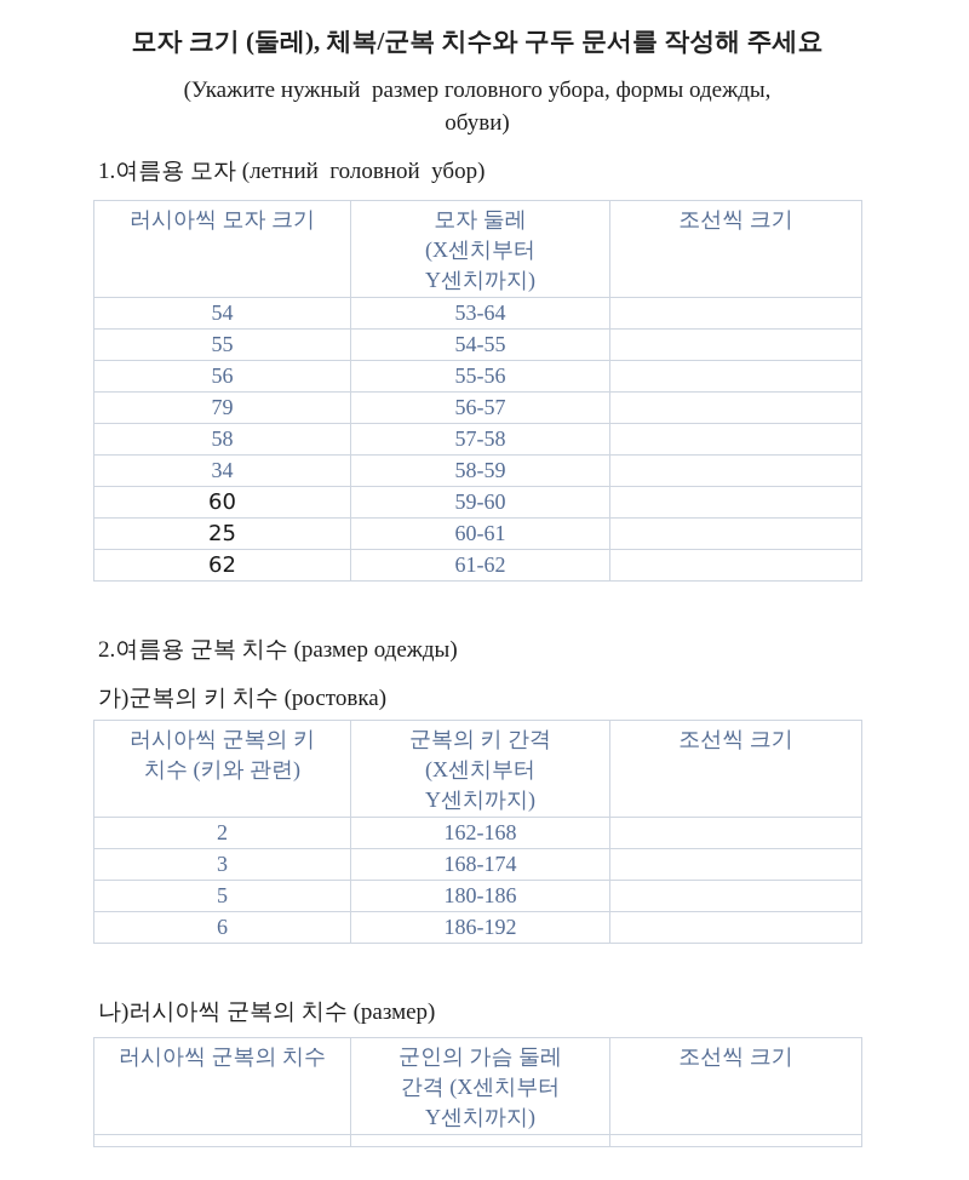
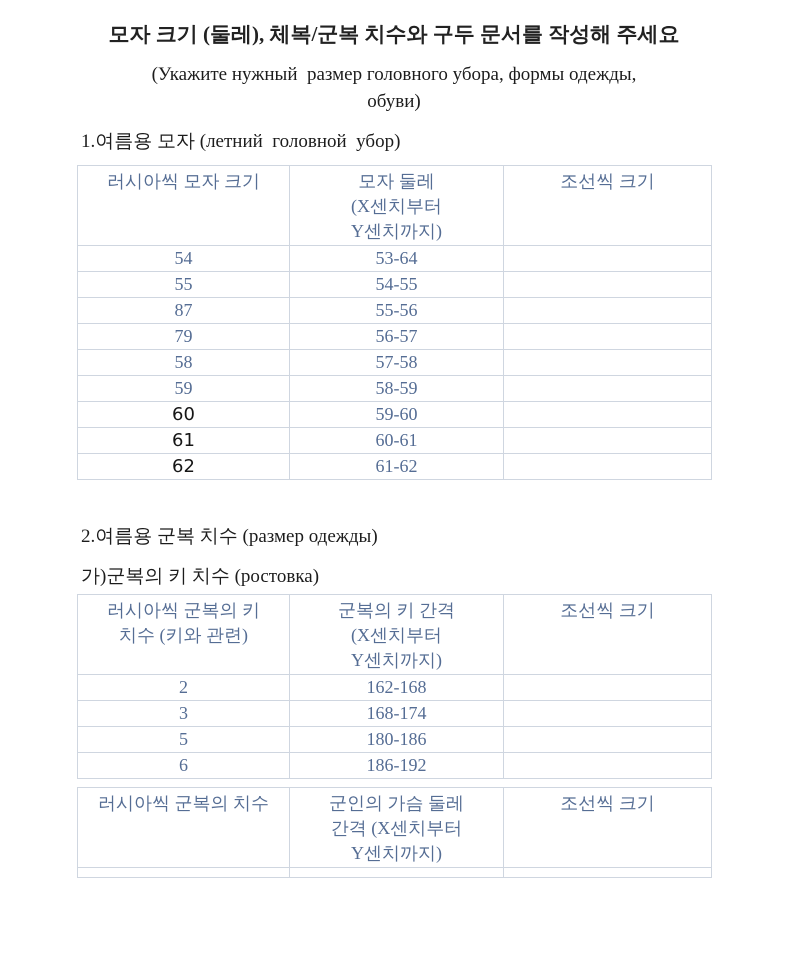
  모자 크기 (둘레), 체복/군복 치수와 구두 문서를 작성해 주세요
  (Укажите нужный размер головного убора, формы одежды,
  обуви)
  1.여름용 모자 (летний головной убор)
  러시아씩 모자 크기	모자 둘레(X센치부터Y센치까지)	조선씩 크기
  54	53-64
  55	54-55
- 56	55-56
+ 87	55-56
  79	56-57
  58	57-58
- 34	58-59
+ 59	58-59
  60	59-60
- 25	60-61
+ 61	60-61
  62	61-62
  2.여름용 군복 치수 (размер одежды)
  가)군복의 키 치수 (ростовка)
  러시아씩 군복의 키치수 (키와 관련)	군복의 키 간격(X센치부터Y센치까지)	조선씩 크기
  2	162-168
  3	168-174
  5	180-186
  6	186-192
- 나)러시아씩 군복의 치수 (размер)
  러시아씩 군복의 치수	군인의 가슴 둘레간격 (X센치부터Y센치까지)	조선씩 크기
